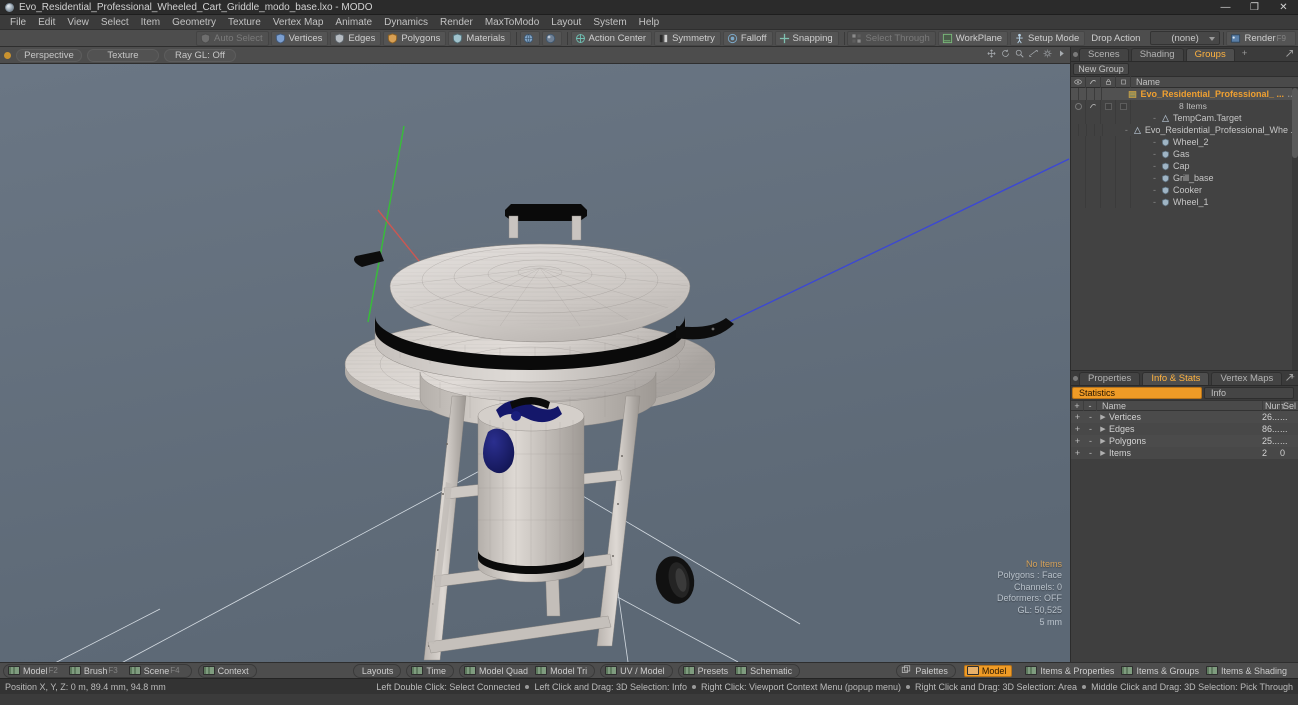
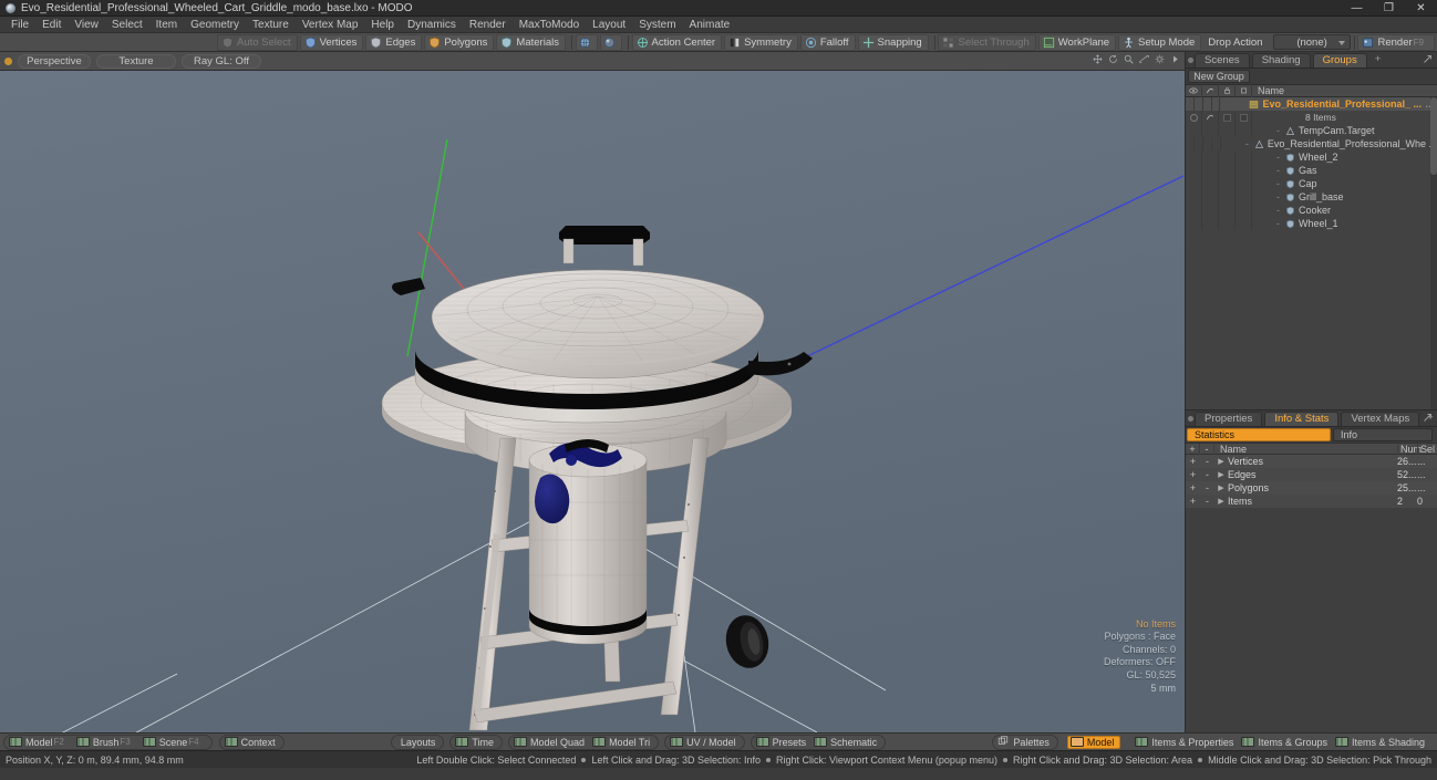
  Evo_Residential_Professional_Wheeled_Cart_Griddle_modo_base.lxo - MODO
  —
  ❐
  ✕
  File
  Edit
  View
  Select
  Item
  Geometry
  Texture
  Vertex Map
- Animate
+ Help
  Dynamics
  Render
  MaxToModo
  Layout
  System
- Help
+ Animate
  Auto Select
  Vertices
  Edges
  Polygons
  Materials
  Action Center
  Symmetry
  Falloff
  Snapping
  Select Through
  WorkPlane
  Setup Mode
  Drop Action
  (none)
  Render
  F9
  Perspective
  Texture
  Ray GL: Off
  No Items
  Polygons : Face
  Channels: 0
  Deformers: OFF
  GL: 50,525
  5 mm
  Scenes
  Shading
  Groups
  +
  New Group
  Name
  Evo_Residential_Professional_ ...
  8 Items
  -
  TempCam.Target
  -
  Evo_Residential_Professional_Whe
  -
  Wheel_2
  -
  Gas
  -
  Cap
  -
  Grill_base
  -
  Cooker
  -
  Wheel_1
  Properties
  Info & Stats
  Vertex Maps
  +
  Statistics
  Info
  +
  -
  Name
  Num
  Sel
  +
  -
  Vertices
  26...
  ...
  +
  -
  Edges
- 86...
+ 52...
  ...
  +
  -
  Polygons
  25...
  ...
  +
  -
  Items
  2
  0
  Model
  F2
  Brush
  F3
  Scene
  F4
  Context
  Layouts
  Time
  Model Quad
  Model Tri
  UV / Model
  Presets
  Schematic
  Palettes
  Model
  Items & Properties
  Items & Groups
  Items & Shading
  Position X, Y, Z: 0 m, 89.4 mm, 94.8 mm
  Left Double Click: Select Connected
  Left Click and Drag: 3D Selection: Info
  Right Click: Viewport Context Menu (popup menu)
  Right Click and Drag: 3D Selection: Area
  Middle Click and Drag: 3D Selection: Pick Through
